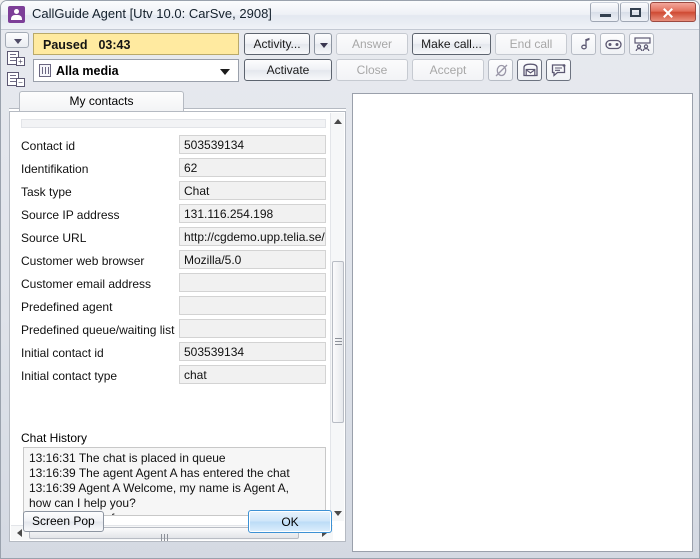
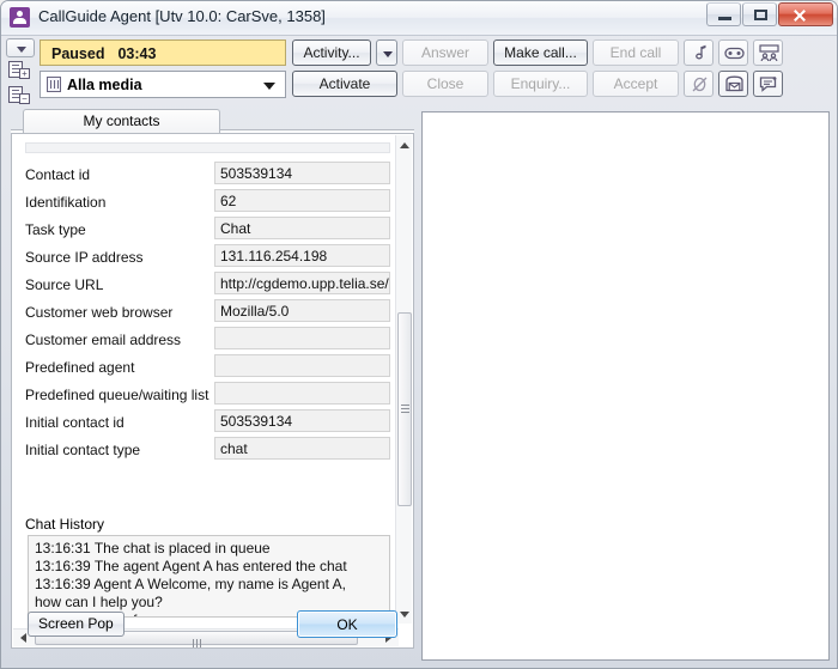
- CallGuide Agent [Utv 10.0: CarSve, 2908]
+ CallGuide Agent [Utv 10.0: CarSve, 1358]
  +
  −
  Paused 03:43
  Alla media
  Activity...
  Answer
  Make call...
  End call
  Activate
  Close
+ Enquiry...
  Accept
  My contacts
  Contact id
  503539134
  Identifikation
  62
  Task type
  Chat
  Source IP address
  131.116.254.198
  Source URL
  http://cgdemo.upp.telia.se/
  Customer web browser
  Mozilla/5.0
  Customer email address
  Predefined agent
  Predefined queue/waiting list
  Initial contact id
  503539134
  Initial contact type
  chat
  Chat History
  13:16:31 The chat is placed in queue
  13:16:39 The agent Agent A has entered the chat
  13:16:39 Agent A Welcome, my name is Agent A,
  how can I help you?
  Screen Pop
  OK
